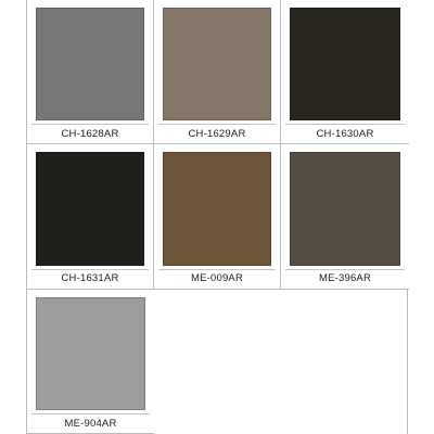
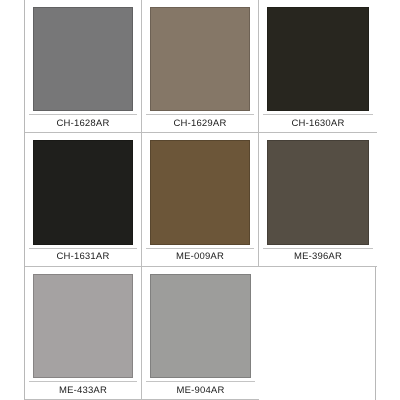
  CH-1628AR
  CH-1629AR
  CH-1630AR
  CH-1631AR
  ME-009AR
  ME-396AR
+ ME-433AR
  ME-904AR
